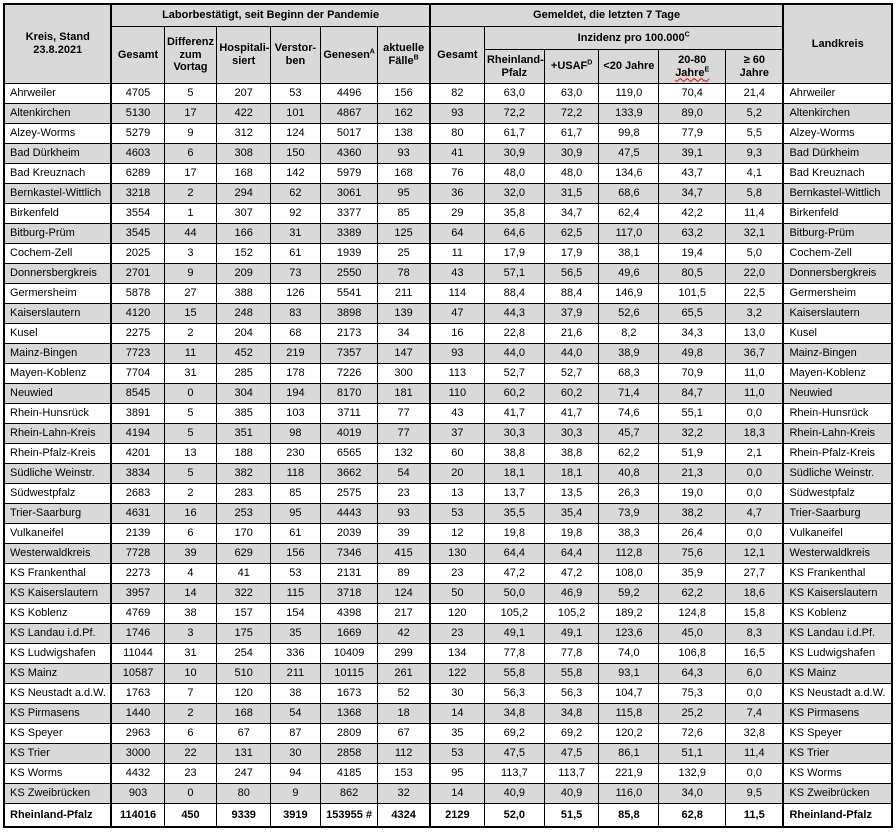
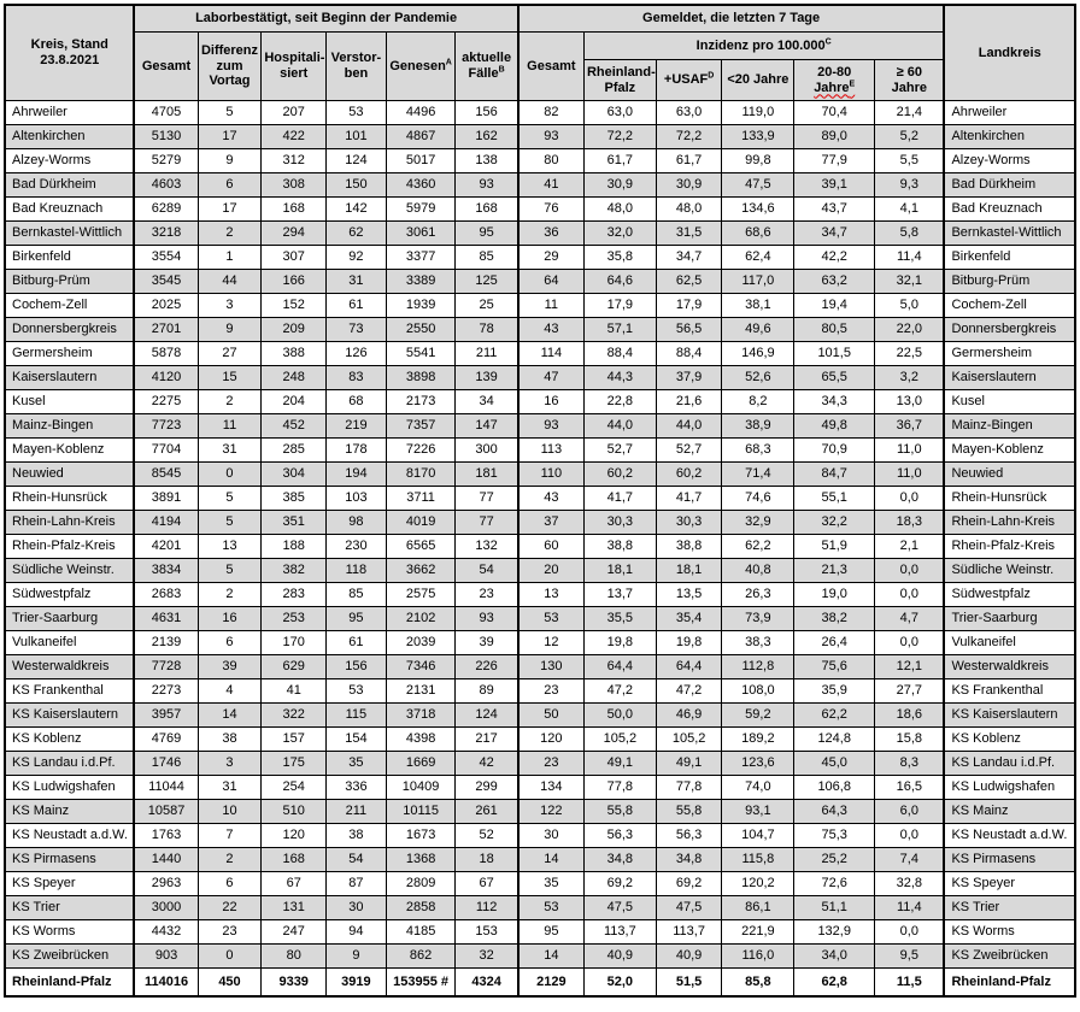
  Kreis, Stand 23.8.2021	Laborbestätigt, seit Beginn der Pandemie	Gemeldet, die letzten 7 Tage	Landkreis
  Gesamt	Differenz zum Vortag	Hospitali-siert	Verstor-ben	Genesen	aktuelle Fälle	Gesamt	Inzidenz pro 100.000
  Rheinland-Pfalz	+USAF	<20 Jahre	20-80 Jahre	≥ 60 Jahre
  Ahrweiler	4705	5	207	53	4496	156	82	63,0	63,0	119,0	70,4	21,4	Ahrweiler
  Altenkirchen	5130	17	422	101	4867	162	93	72,2	72,2	133,9	89,0	5,2	Altenkirchen
  Alzey-Worms	5279	9	312	124	5017	138	80	61,7	61,7	99,8	77,9	5,5	Alzey-Worms
  Bad Dürkheim	4603	6	308	150	4360	93	41	30,9	30,9	47,5	39,1	9,3	Bad Dürkheim
  Bad Kreuznach	6289	17	168	142	5979	168	76	48,0	48,0	134,6	43,7	4,1	Bad Kreuznach
  Bernkastel-Wittlich	3218	2	294	62	3061	95	36	32,0	31,5	68,6	34,7	5,8	Bernkastel-Wittlich
  Birkenfeld	3554	1	307	92	3377	85	29	35,8	34,7	62,4	42,2	11,4	Birkenfeld
  Bitburg-Prüm	3545	44	166	31	3389	125	64	64,6	62,5	117,0	63,2	32,1	Bitburg-Prüm
  Cochem-Zell	2025	3	152	61	1939	25	11	17,9	17,9	38,1	19,4	5,0	Cochem-Zell
  Donnersbergkreis	2701	9	209	73	2550	78	43	57,1	56,5	49,6	80,5	22,0	Donnersbergkreis
  Germersheim	5878	27	388	126	5541	211	114	88,4	88,4	146,9	101,5	22,5	Germersheim
  Kaiserslautern	4120	15	248	83	3898	139	47	44,3	37,9	52,6	65,5	3,2	Kaiserslautern
  Kusel	2275	2	204	68	2173	34	16	22,8	21,6	8,2	34,3	13,0	Kusel
  Mainz-Bingen	7723	11	452	219	7357	147	93	44,0	44,0	38,9	49,8	36,7	Mainz-Bingen
  Mayen-Koblenz	7704	31	285	178	7226	300	113	52,7	52,7	68,3	70,9	11,0	Mayen-Koblenz
  Neuwied	8545	0	304	194	8170	181	110	60,2	60,2	71,4	84,7	11,0	Neuwied
  Rhein-Hunsrück	3891	5	385	103	3711	77	43	41,7	41,7	74,6	55,1	0,0	Rhein-Hunsrück
- Rhein-Lahn-Kreis	4194	5	351	98	4019	77	37	30,3	30,3	45,7	32,2	18,3	Rhein-Lahn-Kreis
+ Rhein-Lahn-Kreis	4194	5	351	98	4019	77	37	30,3	30,3	32,9	32,2	18,3	Rhein-Lahn-Kreis
  Rhein-Pfalz-Kreis	4201	13	188	230	6565	132	60	38,8	38,8	62,2	51,9	2,1	Rhein-Pfalz-Kreis
  Südliche Weinstr.	3834	5	382	118	3662	54	20	18,1	18,1	40,8	21,3	0,0	Südliche Weinstr.
  Südwestpfalz	2683	2	283	85	2575	23	13	13,7	13,5	26,3	19,0	0,0	Südwestpfalz
- Trier-Saarburg	4631	16	253	95	4443	93	53	35,5	35,4	73,9	38,2	4,7	Trier-Saarburg
+ Trier-Saarburg	4631	16	253	95	2102	93	53	35,5	35,4	73,9	38,2	4,7	Trier-Saarburg
  Vulkaneifel	2139	6	170	61	2039	39	12	19,8	19,8	38,3	26,4	0,0	Vulkaneifel
- Westerwaldkreis	7728	39	629	156	7346	415	130	64,4	64,4	112,8	75,6	12,1	Westerwaldkreis
+ Westerwaldkreis	7728	39	629	156	7346	226	130	64,4	64,4	112,8	75,6	12,1	Westerwaldkreis
  KS Frankenthal	2273	4	41	53	2131	89	23	47,2	47,2	108,0	35,9	27,7	KS Frankenthal
  KS Kaiserslautern	3957	14	322	115	3718	124	50	50,0	46,9	59,2	62,2	18,6	KS Kaiserslautern
  KS Koblenz	4769	38	157	154	4398	217	120	105,2	105,2	189,2	124,8	15,8	KS Koblenz
  KS Landau i.d.Pf.	1746	3	175	35	1669	42	23	49,1	49,1	123,6	45,0	8,3	KS Landau i.d.Pf.
  KS Ludwigshafen	11044	31	254	336	10409	299	134	77,8	77,8	74,0	106,8	16,5	KS Ludwigshafen
  KS Mainz	10587	10	510	211	10115	261	122	55,8	55,8	93,1	64,3	6,0	KS Mainz
  KS Neustadt a.d.W.	1763	7	120	38	1673	52	30	56,3	56,3	104,7	75,3	0,0	KS Neustadt a.d.W.
  KS Pirmasens	1440	2	168	54	1368	18	14	34,8	34,8	115,8	25,2	7,4	KS Pirmasens
  KS Speyer	2963	6	67	87	2809	67	35	69,2	69,2	120,2	72,6	32,8	KS Speyer
  KS Trier	3000	22	131	30	2858	112	53	47,5	47,5	86,1	51,1	11,4	KS Trier
  KS Worms	4432	23	247	94	4185	153	95	113,7	113,7	221,9	132,9	0,0	KS Worms
  KS Zweibrücken	903	0	80	9	862	32	14	40,9	40,9	116,0	34,0	9,5	KS Zweibrücken
  Rheinland-Pfalz	114016	450	9339	3919	153955 #	4324	2129	52,0	51,5	85,8	62,8	11,5	Rheinland-Pfalz
